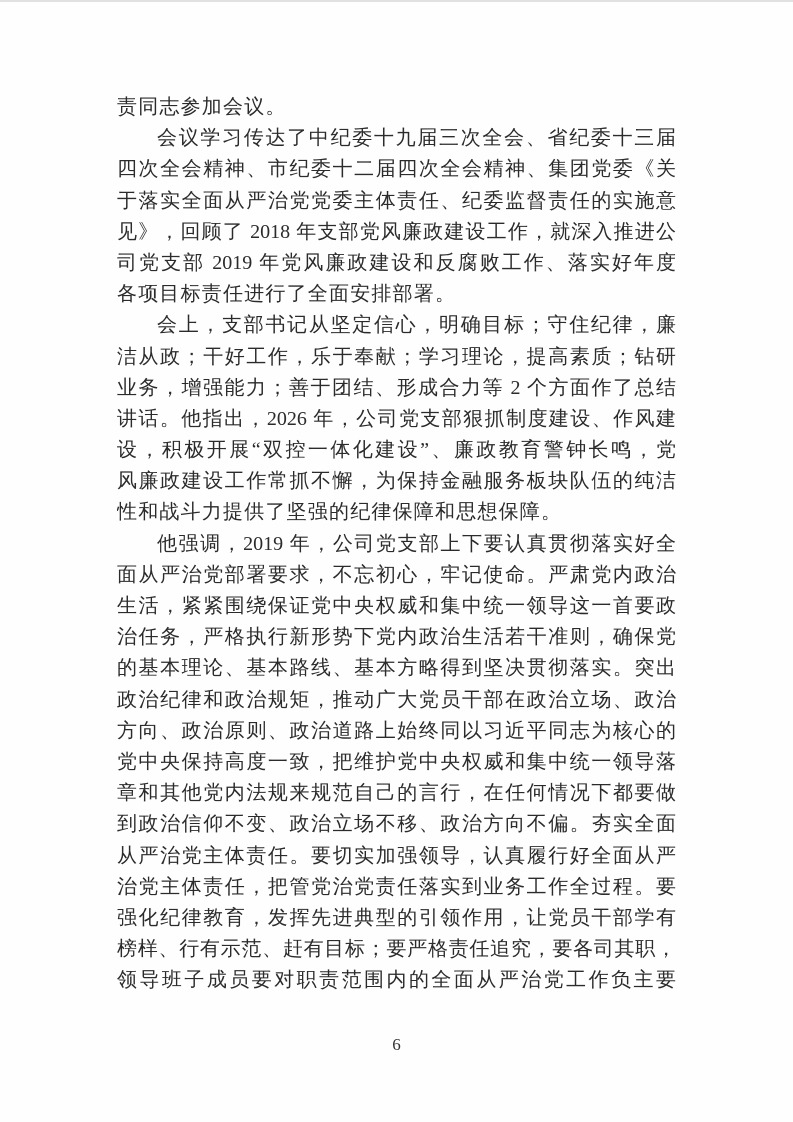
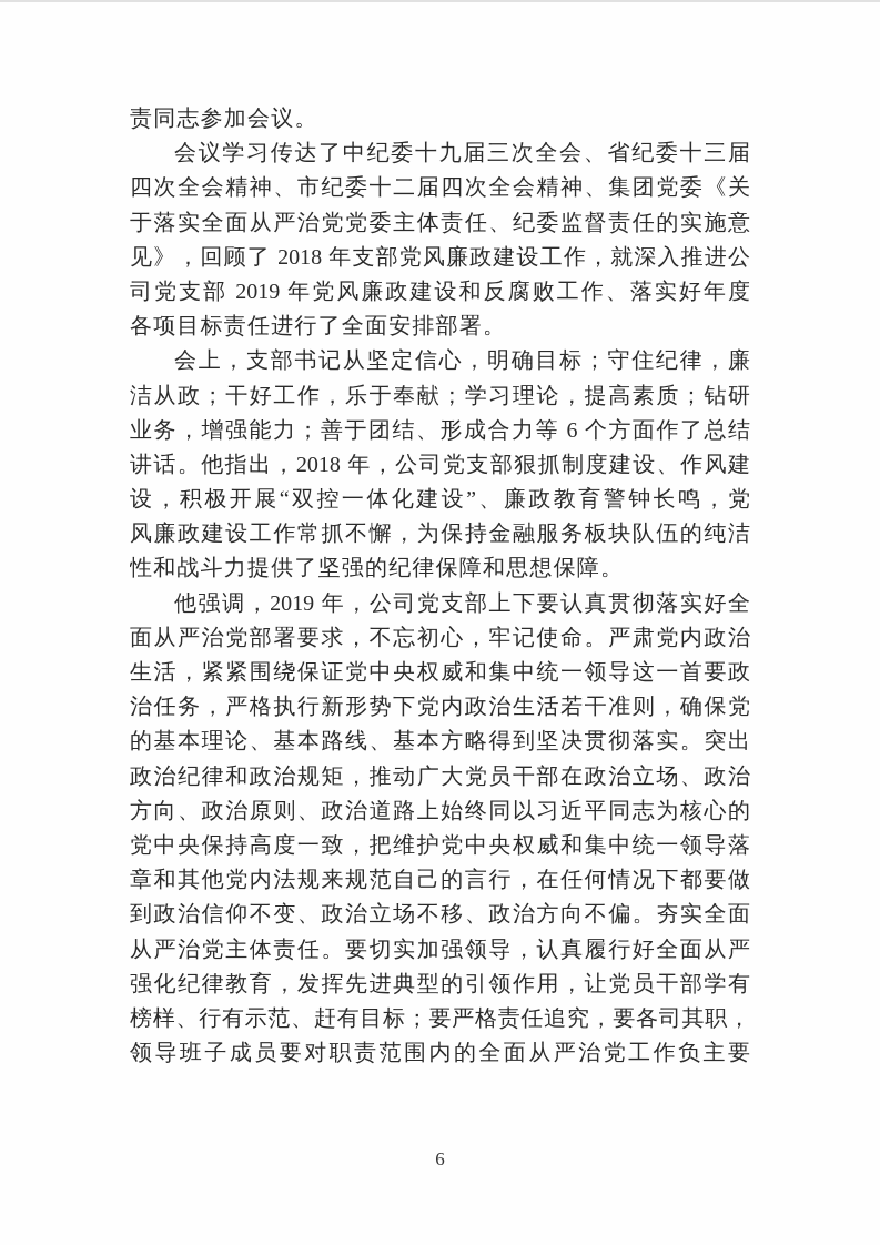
  责同志参加会议。
  会议学习传达了中纪委十九届三次全会、省纪委十三届
  四次全会精神、市纪委十二届四次全会精神、集团党委《关
  于落实全面从严治党党委主体责任、纪委监督责任的实施意
  见》，回顾了 2018 年支部党风廉政建设工作，就深入推进公
  司党支部 2019 年党风廉政建设和反腐败工作、落实好年度
  各项目标责任进行了全面安排部署。
  会上，支部书记从坚定信心，明确目标；守住纪律，廉
  洁从政；干好工作，乐于奉献；学习理论，提高素质；钻研
- 业务，增强能力；善于团结、形成合力等 2 个方面作了总结
+ 业务，增强能力；善于团结、形成合力等 6 个方面作了总结
- 讲话。他指出，2026 年，公司党支部狠抓制度建设、作风建
+ 讲话。他指出，2018 年，公司党支部狠抓制度建设、作风建
  设，积极开展“双控一体化建设”、廉政教育警钟长鸣，党
  风廉政建设工作常抓不懈，为保持金融服务板块队伍的纯洁
  性和战斗力提供了坚强的纪律保障和思想保障。
  他强调，2019 年，公司党支部上下要认真贯彻落实好全
  面从严治党部署要求，不忘初心，牢记使命。严肃党内政治
  生活，紧紧围绕保证党中央权威和集中统一领导这一首要政
  治任务，严格执行新形势下党内政治生活若干准则，确保党
  的基本理论、基本路线、基本方略得到坚决贯彻落实。突出
  政治纪律和政治规矩，推动广大党员干部在政治立场、政治
  方向、政治原则、政治道路上始终同以习近平同志为核心的
  党中央保持高度一致，把维护党中央权威和集中统一领导落
  章和其他党内法规来规范自己的言行，在任何情况下都要做
  到政治信仰不变、政治立场不移、政治方向不偏。夯实全面
  从严治党主体责任。要切实加强领导，认真履行好全面从严
- 治党主体责任，把管党治党责任落实到业务工作全过程。要
  强化纪律教育，发挥先进典型的引领作用，让党员干部学有
  榜样、行有示范、赶有目标；要严格责任追究，要各司其职，
  领导班子成员要对职责范围内的全面从严治党工作负主要
  6
